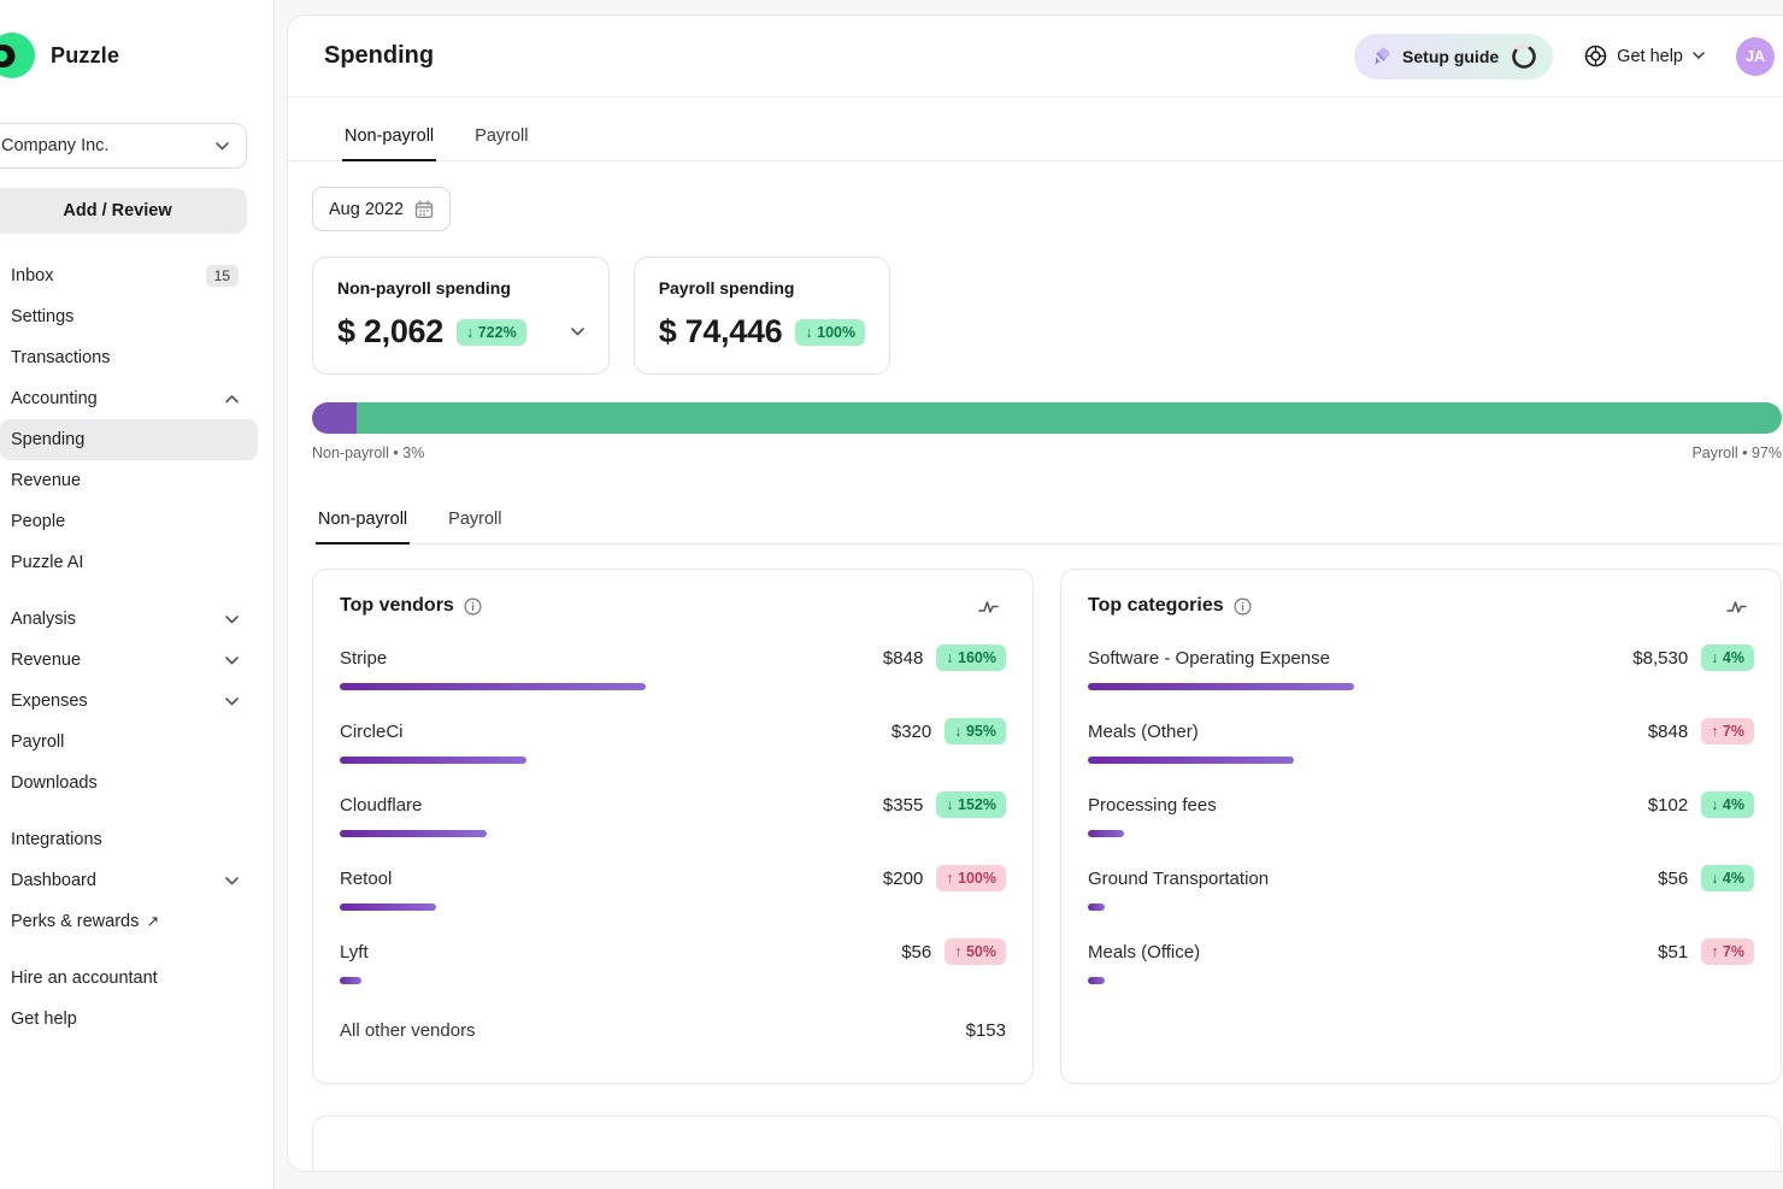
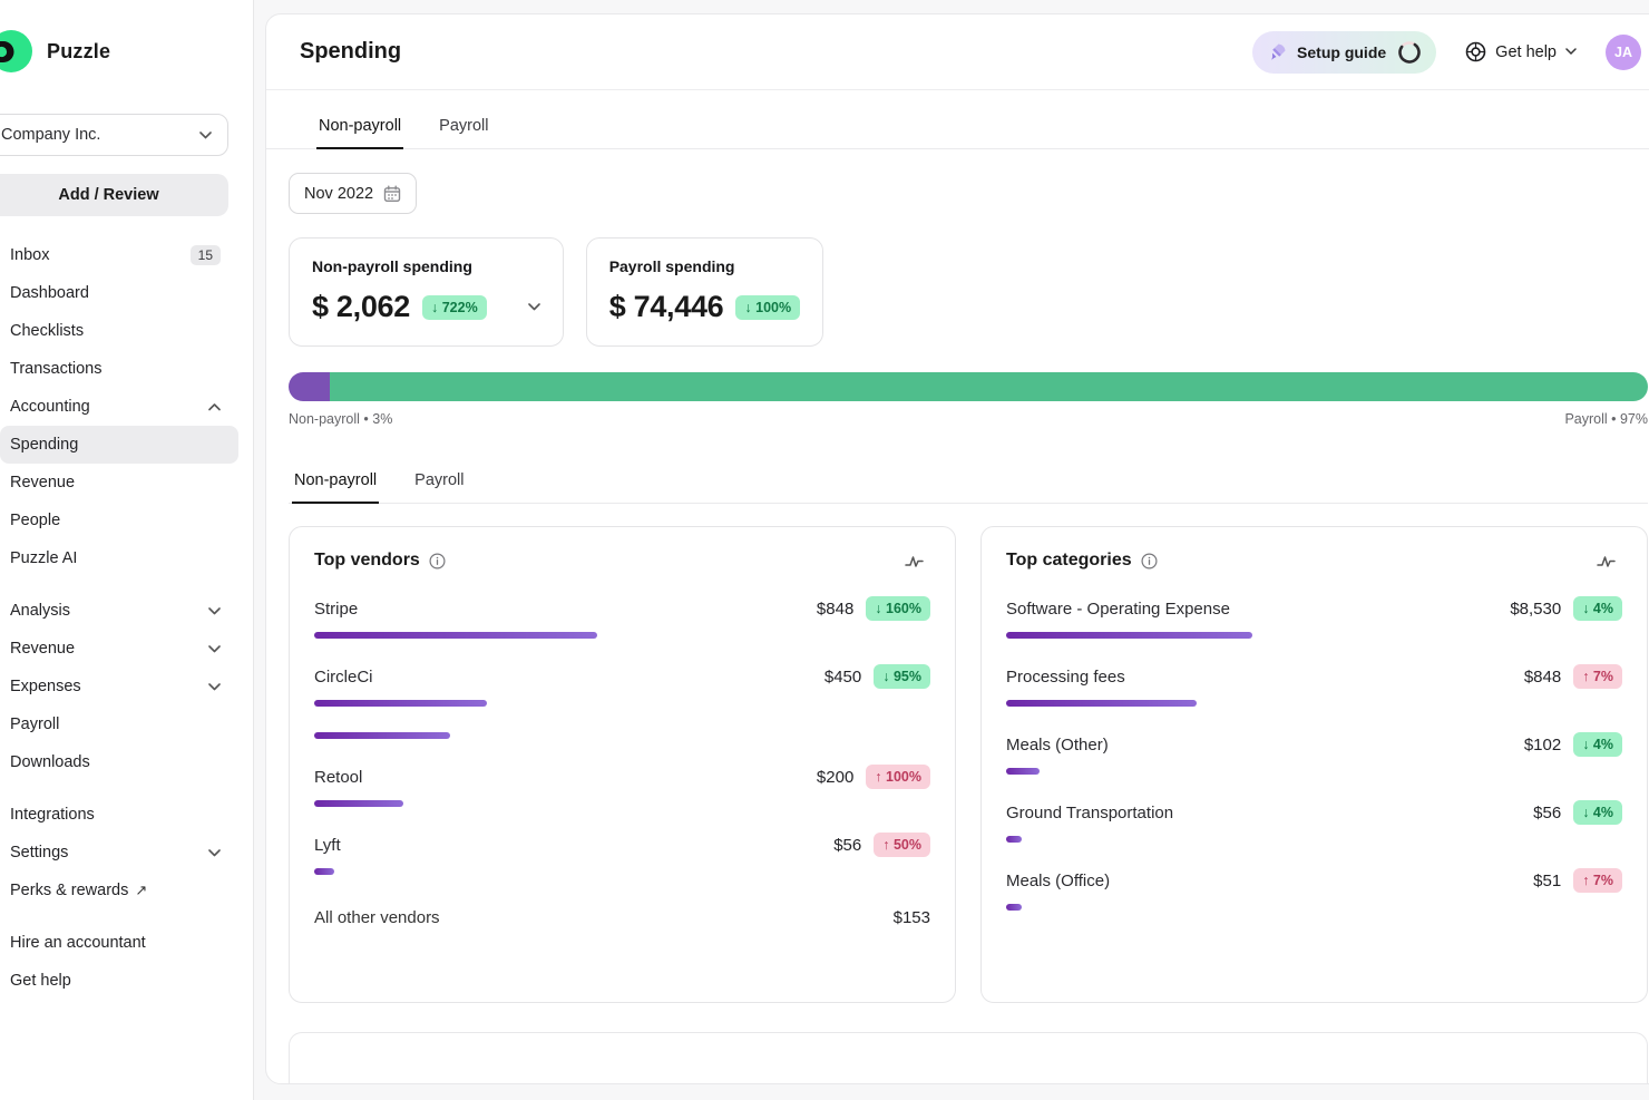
  Puzzle
  Company Inc.
  Add / Review
  Inbox
  15
- Settings
+ Dashboard
+ Checklists
  Transactions
  Accounting
  Spending
  Revenue
  People
  Puzzle AI
  Analysis
  Revenue
  Expenses
  Payroll
  Downloads
  Integrations
- Dashboard
+ Settings
  Perks & rewards ↗
  Hire an accountant
  Get help
  Spending
  Setup guide
  Get help
  JA
  Non-payroll
  Payroll
- Aug 2022
+ Nov 2022
  Non-payroll spending
  $ 2,062
  ↓ 722%
  Payroll spending
  $ 74,446
  ↓ 100%
  Non-payroll • 3%
  Payroll • 97%
  Non-payroll
  Payroll
  Top vendors
  Stripe
  $848
  ↓ 160%
  CircleCi
- $320
+ $450
  ↓ 95%
- Cloudflare
- $355
- ↓ 152%
  Retool
  $200
  ↑ 100%
  Lyft
  $56
  ↑ 50%
  All other vendors
  $153
  Top categories
  Software - Operating Expense
  $8,530
  ↓ 4%
- Meals (Other)
+ Processing fees
  $848
  ↑ 7%
- Processing fees
+ Meals (Other)
  $102
  ↓ 4%
  Ground Transportation
  $56
  ↓ 4%
  Meals (Office)
  $51
  ↑ 7%
